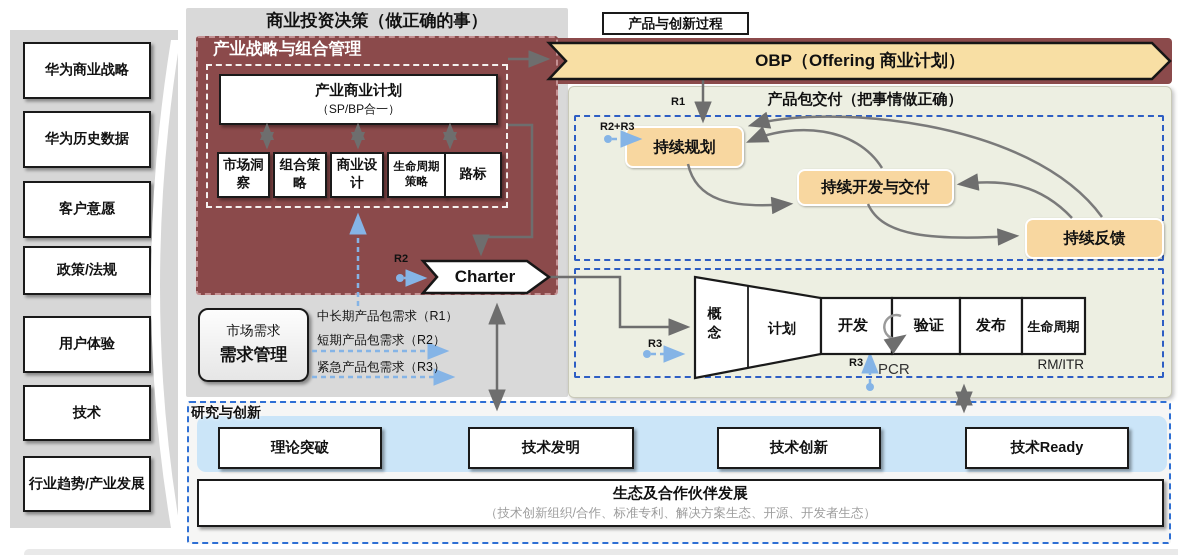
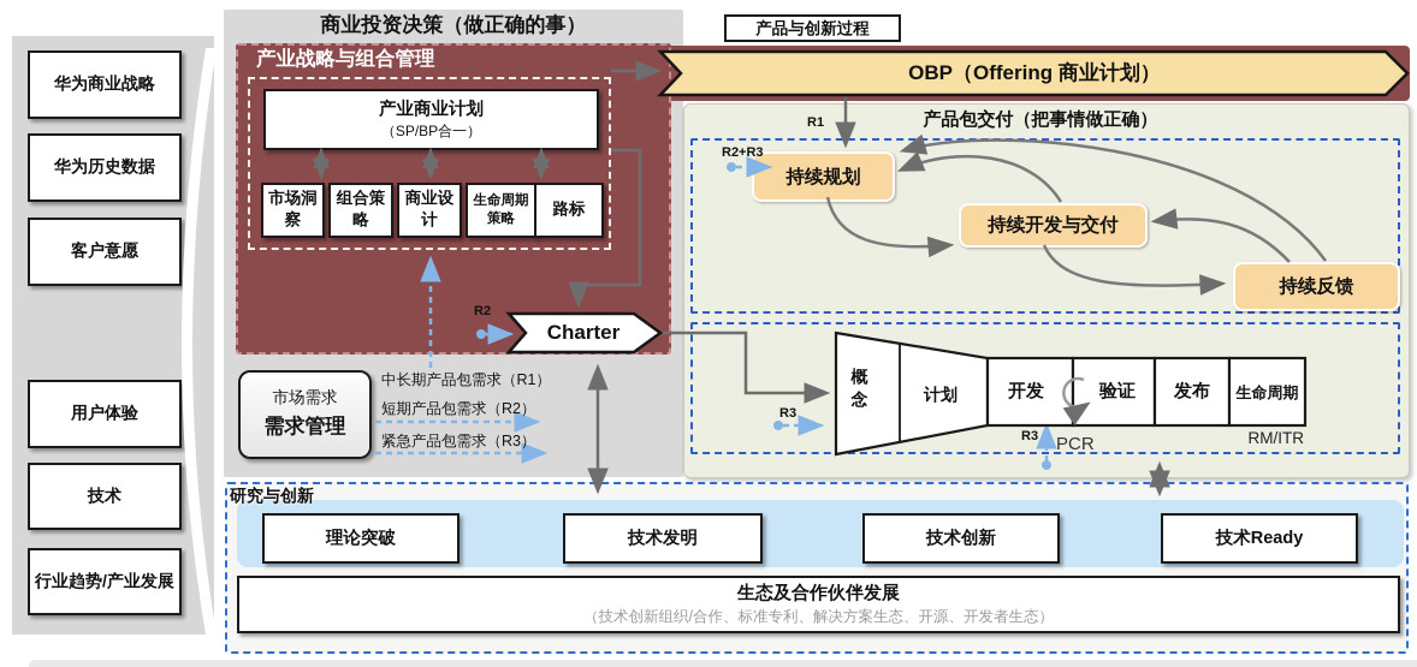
  华为商业战略
  华为历史数据
  客户意愿
- 政策/法规
  用户体验
  技术
  行业趋势/产业发展
  产业商业计划
  （SP/BP合一）
  市场洞察
  组合策略
  商业设计
  生命周期策略
  路标
  市场需求
  需求管理
  持续规划
  持续开发与交付
  持续反馈
  理论突破
  技术发明
  技术创新
  技术Ready
  生态及合作伙伴发展
  （技术创新组织/合作、标准专利、解决方案生态、开源、开发者生态）
  商业投资决策（做正确的事）
  产品与创新过程
  产业战略与组合管理
  OBP（Offering 商业计划）
  产品包交付（把事情做正确）
  R1
  R2+R3
  概念
  计划
  开发
  验证
  发布
  生命周期
  R3
  R3
  PCR
  RM/ITR
  Charter
  R2
  中长期产品包需求（R1）
  短期产品包需求（R2）
  紧急产品包需求（R3）
  研究与创新
